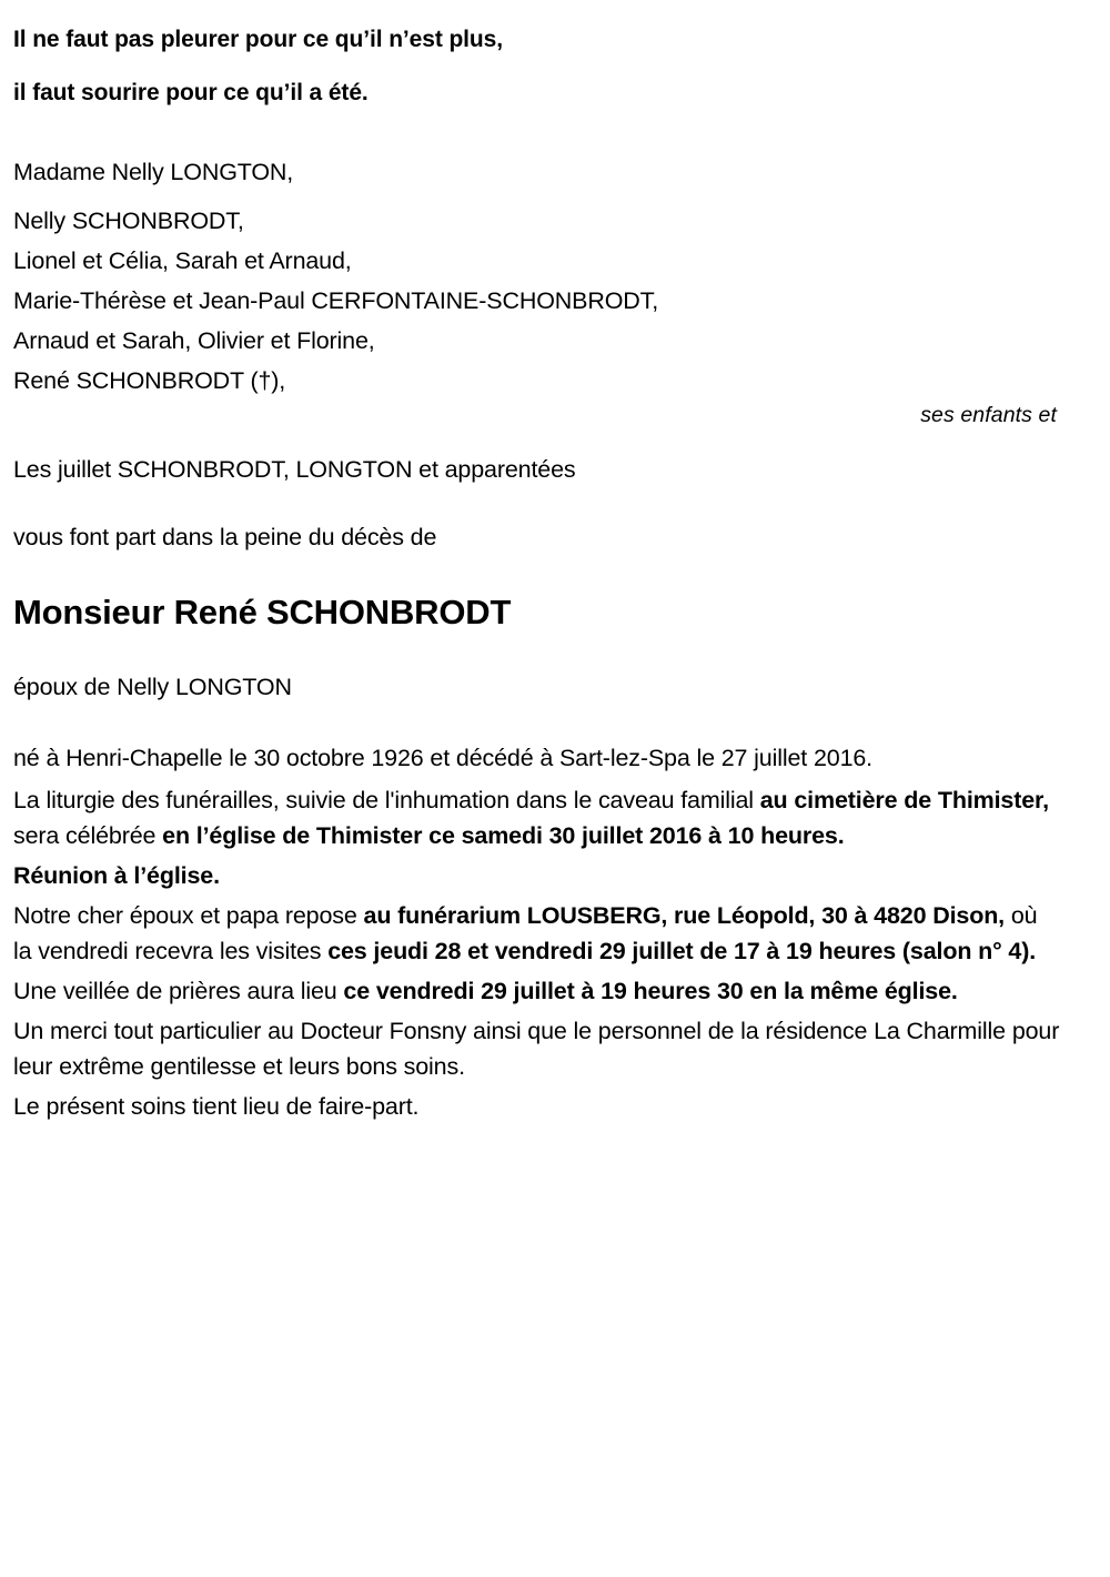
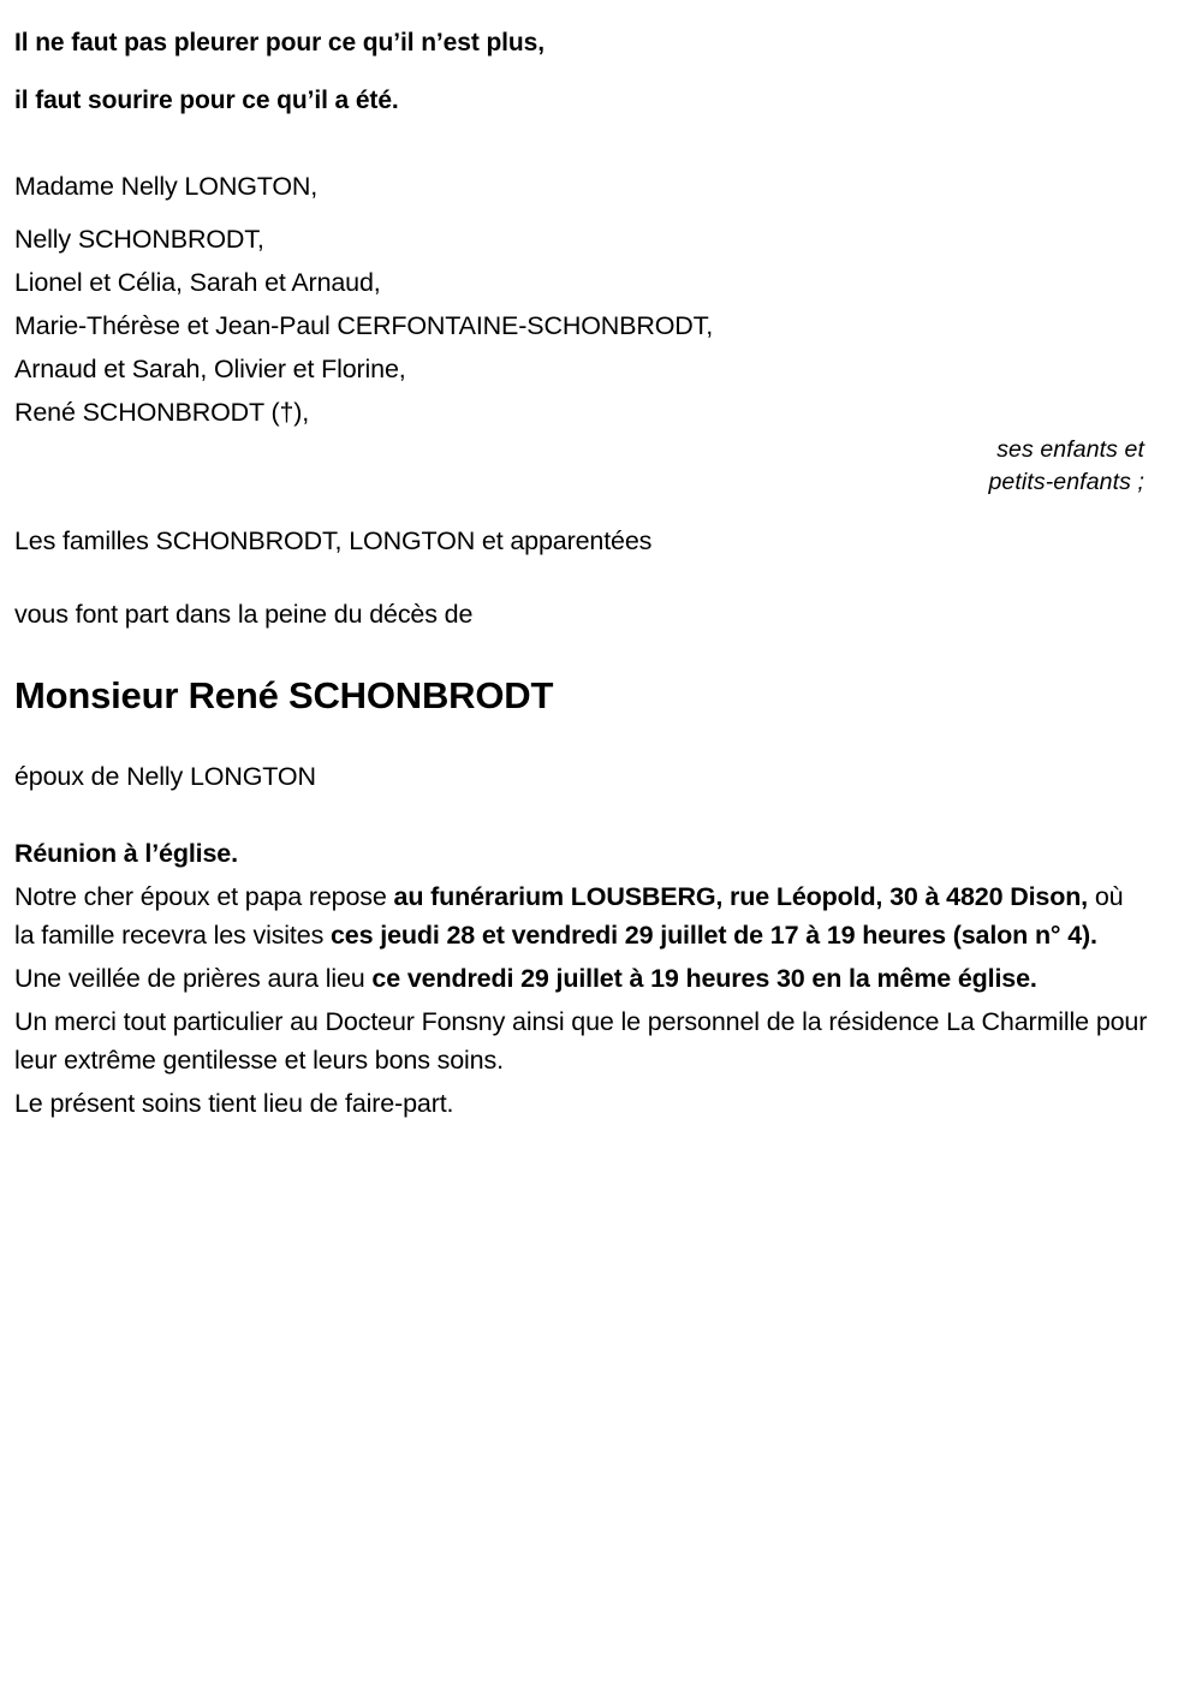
  Il ne faut pas pleurer pour ce qu’il n’est plus,
  il faut sourire pour ce qu’il a été.
  Madame Nelly LONGTON,
  Nelly SCHONBRODT,
  Lionel et Célia, Sarah et Arnaud,
  Marie-Thérèse et Jean-Paul CERFONTAINE-SCHONBRODT,
  Arnaud et Sarah, Olivier et Florine,
  René SCHONBRODT (†),
  ses enfants et
+ petits-enfants ;
- Les juillet SCHONBRODT, LONGTON et apparentées
+ Les familles SCHONBRODT, LONGTON et apparentées
  vous font part dans la peine du décès de
  Monsieur René SCHONBRODT
  époux de Nelly LONGTON
- né à Henri-Chapelle le 30 octobre 1926 et décédé à Sart-lez-Spa le 27 juillet 2016.
- La liturgie des funérailles, suivie de l'inhumation dans le caveau familial au cimetière de Thimister, sera célébrée en l’église de Thimister ce samedi 30 juillet 2016 à 10 heures.
  Réunion à l’église.
- Notre cher époux et papa repose au funérarium LOUSBERG, rue Léopold, 30 à 4820 Dison, où la vendredi recevra les visites ces jeudi 28 et vendredi 29 juillet de 17 à 19 heures (salon n° 4).
+ Notre cher époux et papa repose au funérarium LOUSBERG, rue Léopold, 30 à 4820 Dison, où la famille recevra les visites ces jeudi 28 et vendredi 29 juillet de 17 à 19 heures (salon n° 4).
  Une veillée de prières aura lieu ce vendredi 29 juillet à 19 heures 30 en la même église.
  Un merci tout particulier au Docteur Fonsny ainsi que le personnel de la résidence La Charmille pour leur extrême gentilesse et leurs bons soins.
  Le présent soins tient lieu de faire-part.
